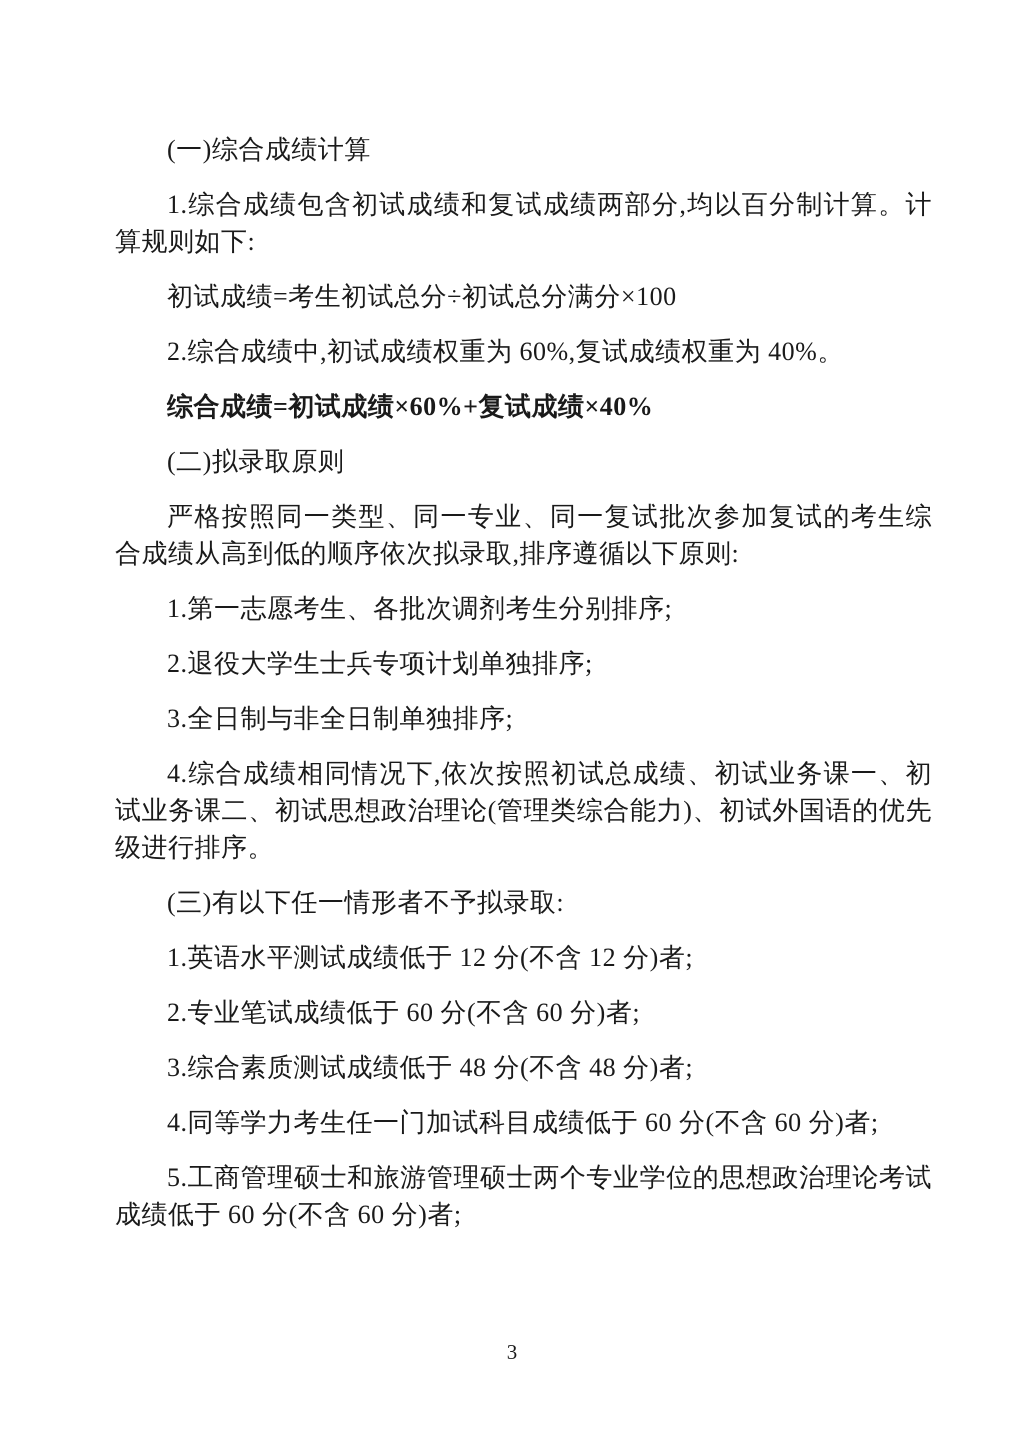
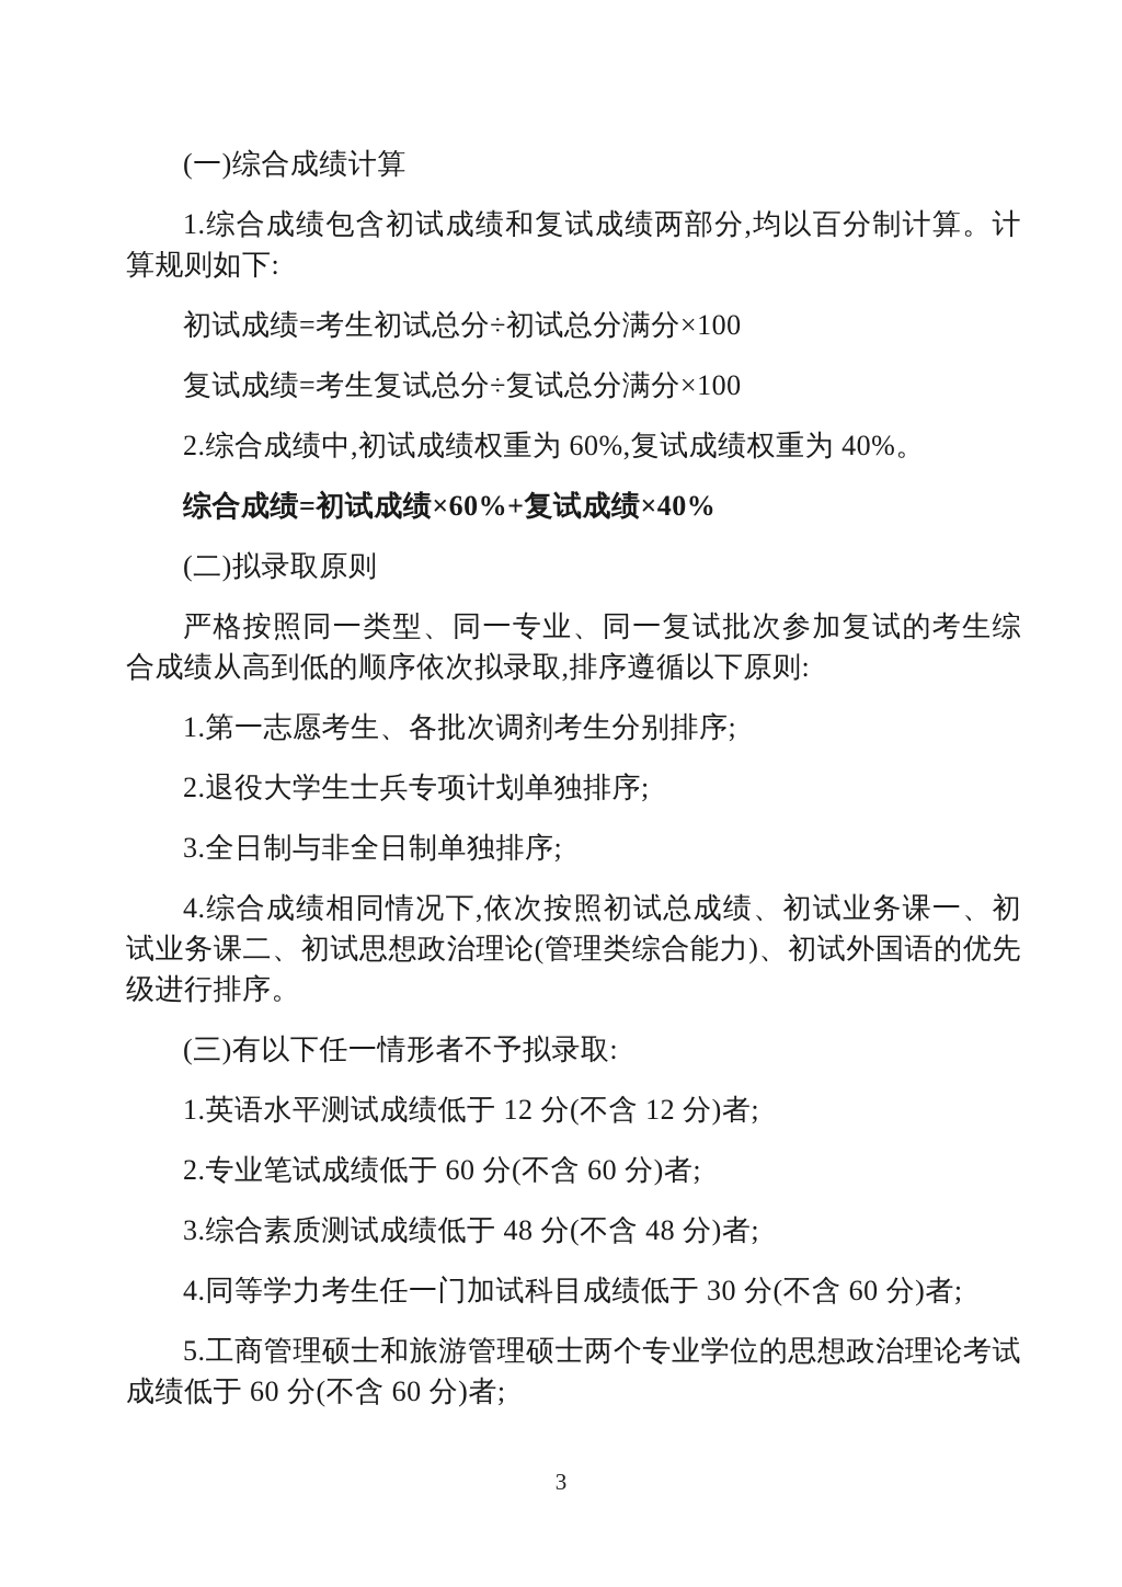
  (一)综合成绩计算
  1.综合成绩包含初试成绩和复试成绩两部分,均以百分制计算。计算规则如下:
  初试成绩=考生初试总分÷初试总分满分×100
+ 复试成绩=考生复试总分÷复试总分满分×100
  2.综合成绩中,初试成绩权重为 60%,复试成绩权重为 40%。
  综合成绩=初试成绩×60%+复试成绩×40%
  (二)拟录取原则
  严格按照同一类型、同一专业、同一复试批次参加复试的考生综合成绩从高到低的顺序依次拟录取,排序遵循以下原则:
  1.第一志愿考生、各批次调剂考生分别排序;
  2.退役大学生士兵专项计划单独排序;
  3.全日制与非全日制单独排序;
  4.综合成绩相同情况下,依次按照初试总成绩、初试业务课一、初试业务课二、初试思想政治理论(管理类综合能力)、初试外国语的优先级进行排序。
  (三)有以下任一情形者不予拟录取:
  1.英语水平测试成绩低于 12 分(不含 12 分)者;
  2.专业笔试成绩低于 60 分(不含 60 分)者;
  3.综合素质测试成绩低于 48 分(不含 48 分)者;
- 4.同等学力考生任一门加试科目成绩低于 60 分(不含 60 分)者;
+ 4.同等学力考生任一门加试科目成绩低于 30 分(不含 60 分)者;
  5.工商管理硕士和旅游管理硕士两个专业学位的思想政治理论考试成绩低于 60 分(不含 60 分)者;
  3
